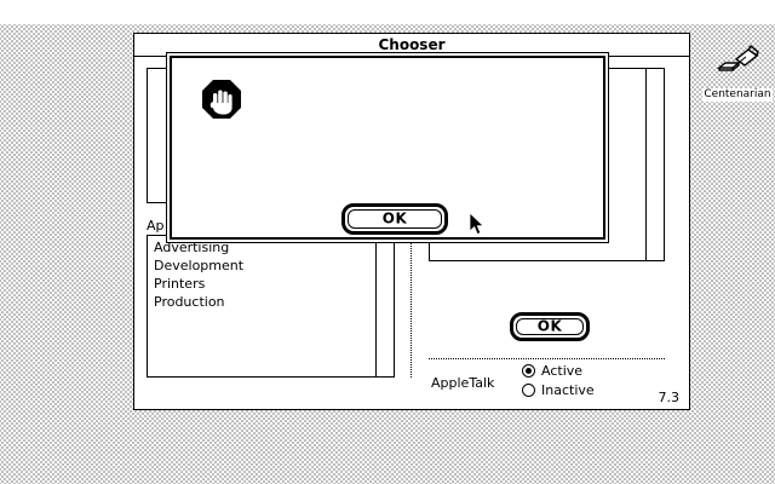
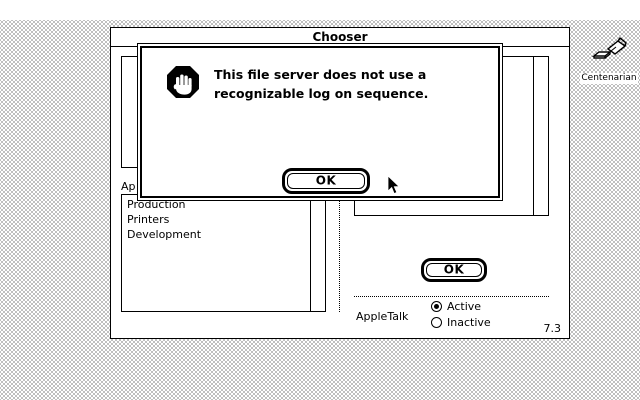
  Centenarian
  Chooser
  Ap
- Advertising
- Development
+ Production
  Printers
- Production
+ Development
  OK
  AppleTalk
  Active
  Inactive
  7.3
+ This file server does not use a
+ recognizable log on sequence.
  OK
